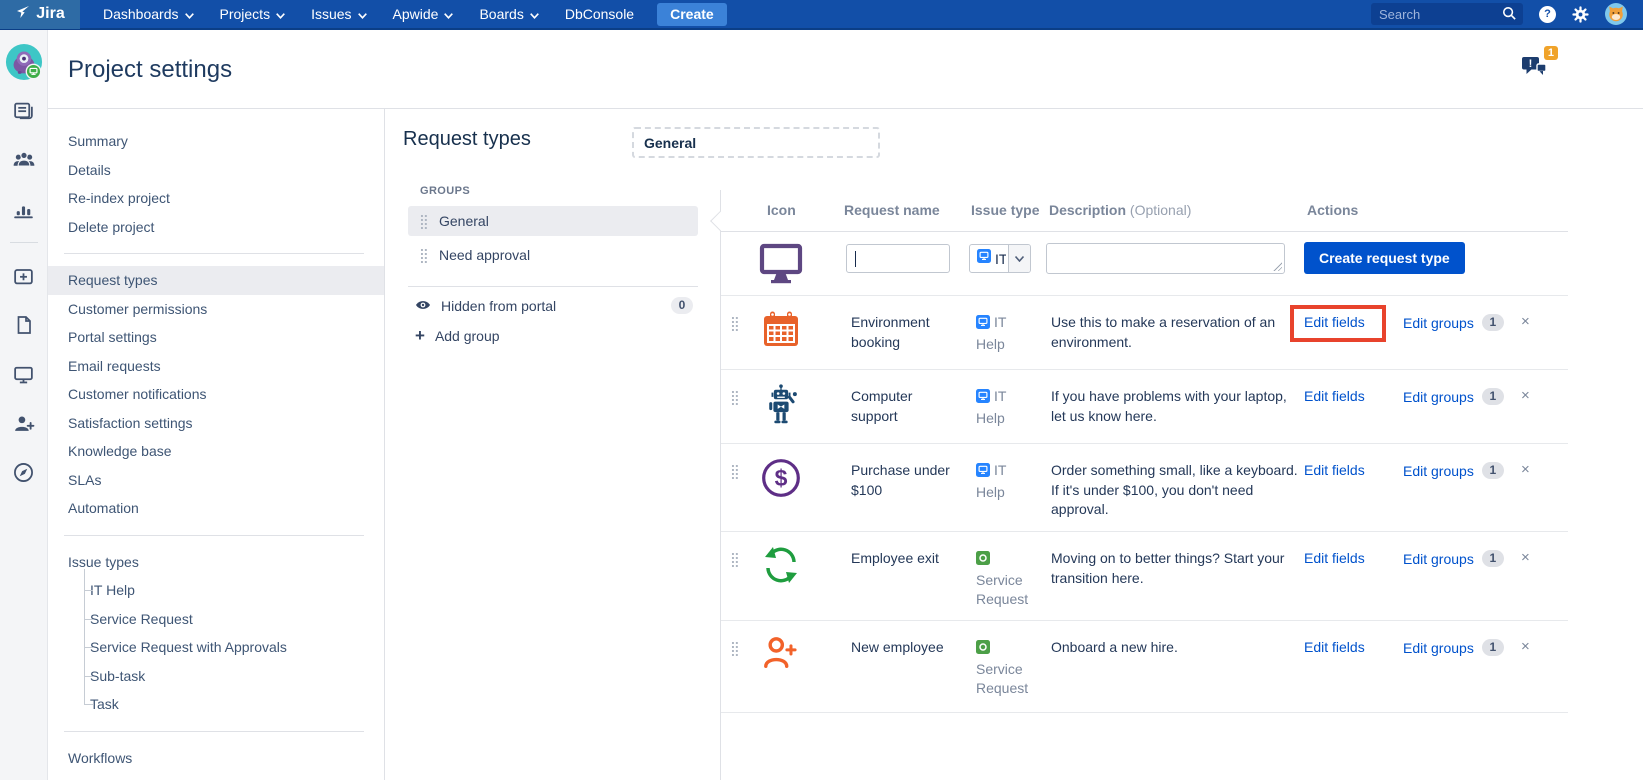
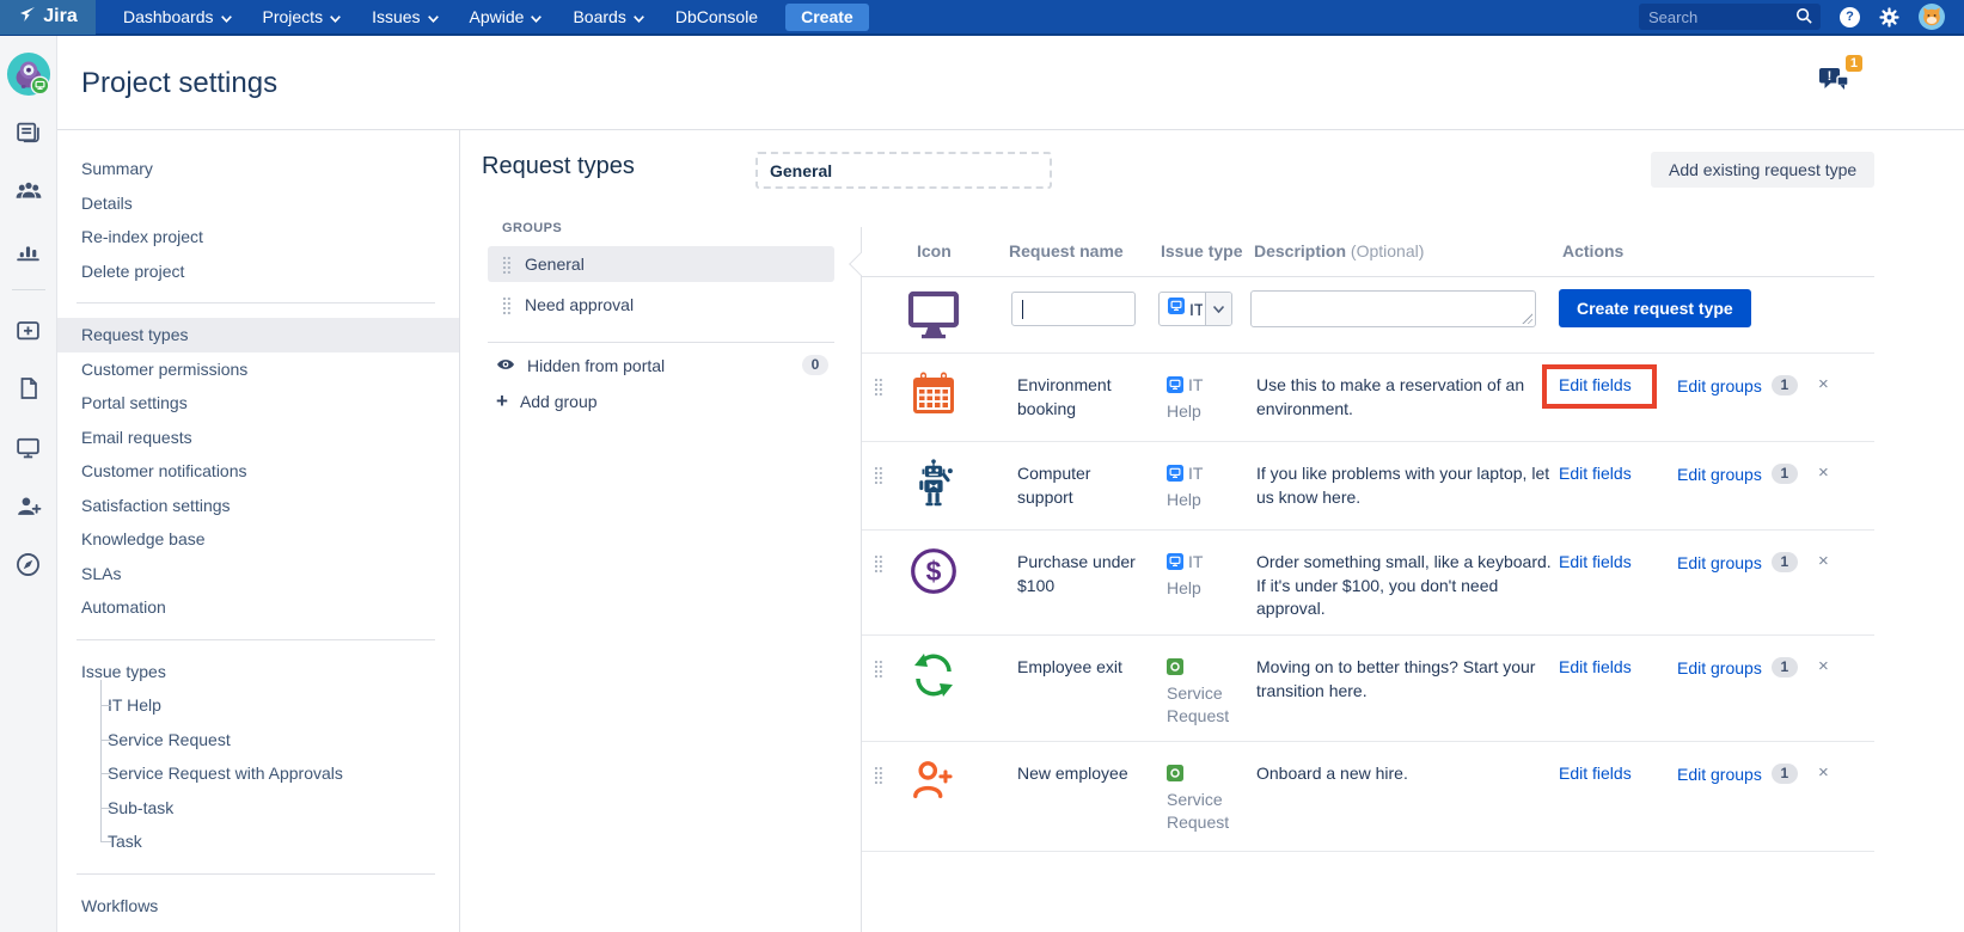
  Jira
  Dashboards
  Projects
  Issues
  Apwide
  Boards
  DbConsole
  Create
  Search
  ?
  Project settings
  !
  1
  Summary
  Details
  Re-index project
  Delete project
  Request types
  Customer permissions
  Portal settings
  Email requests
  Customer notifications
  Satisfaction settings
  Knowledge base
  SLAs
  Automation
  Issue types
  IT Help
  Service Request
  Service Request with Approvals
  Sub-task
  Task
  Workflows
  Request types
  General
+ Add existing request type
  GROUPS
  General
  Need approval
  Hidden from portal
  0
  +
  Add group
  Icon
  Request name
  Issue type
  Description (Optional)
  Actions
  Create request type
  Environment booking
  IT Help
  Use this to make a reservation of an environment.
  Edit fields
  Edit groups
  1
  ×
  Computer support
  IT Help
- If you have problems with your laptop, let us know here.
+ If you like problems with your laptop, let us know here.
  Edit fields
  Edit groups
  1
  ×
  $
  Purchase under $100
  IT Help
  Order something small, like a keyboard. If it's under $100, you don't need approval.
  Edit fields
  Edit groups
  1
  ×
  Employee exit
  Service Request
  Moving on to better things? Start your transition here.
  Edit fields
  Edit groups
  1
  ×
  New employee
  Service Request
  Onboard a new hire.
  Edit fields
  Edit groups
  1
  ×
